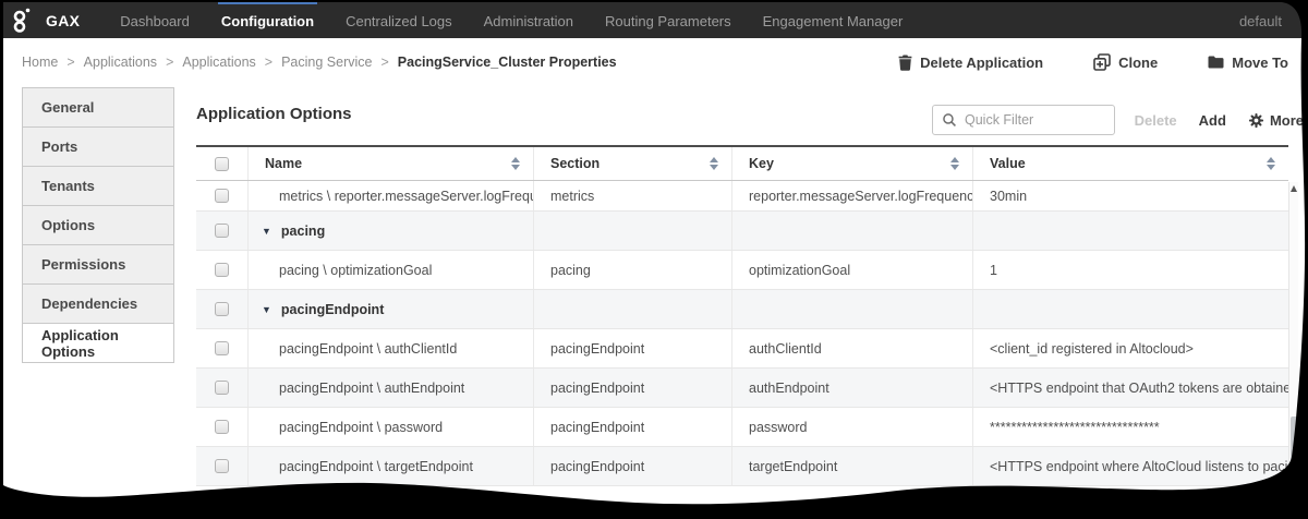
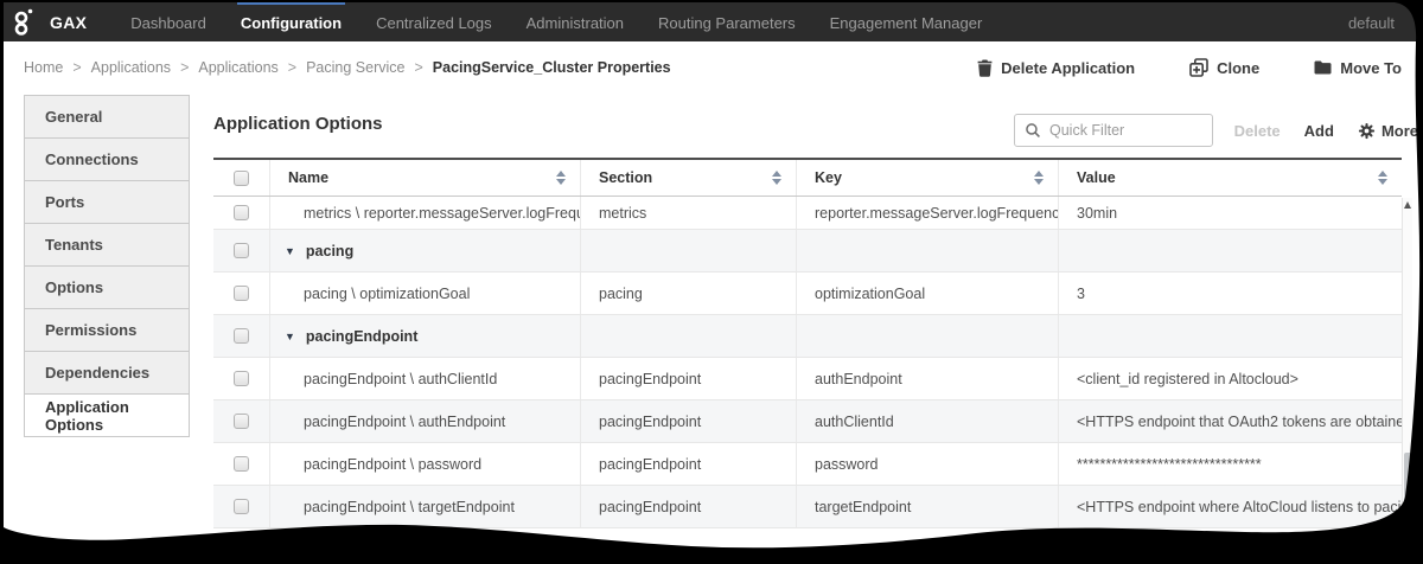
  GAX
  Dashboard
  Configuration
  Centralized Logs
  Administration
  Routing Parameters
  Engagement Manager
  default
  Home
  >
  Applications
  >
  Applications
  >
  Pacing Service
  >
  PacingService_Cluster Properties
  Delete Application
  Clone
  Move To
  General
+ Connections
  Ports
  Tenants
  Options
  Permissions
  Dependencies
  Application Options
  Application Options
  Quick Filter
  Delete
  Add
  More
  Name
  Section
  Key
  Value
  metrics \ reporter.messageServer.logFrequ
  metrics
  reporter.messageServer.logFrequenc
  30min
  ▼
  pacing
  pacing \ optimizationGoal
  pacing
  optimizationGoal
- 1
+ 3
  ▼
  pacingEndpoint
  pacingEndpoint \ authClientId
  pacingEndpoint
- authClientId
+ authEndpoint
  <client_id registered in Altocloud>
  pacingEndpoint \ authEndpoint
  pacingEndpoint
- authEndpoint
+ authClientId
  <HTTPS endpoint that OAuth2 tokens are obtaine
  pacingEndpoint \ password
  pacingEndpoint
  password
  ********************************
  pacingEndpoint \ targetEndpoint
  pacingEndpoint
  targetEndpoint
  <HTTPS endpoint where AltoCloud listens to paci
